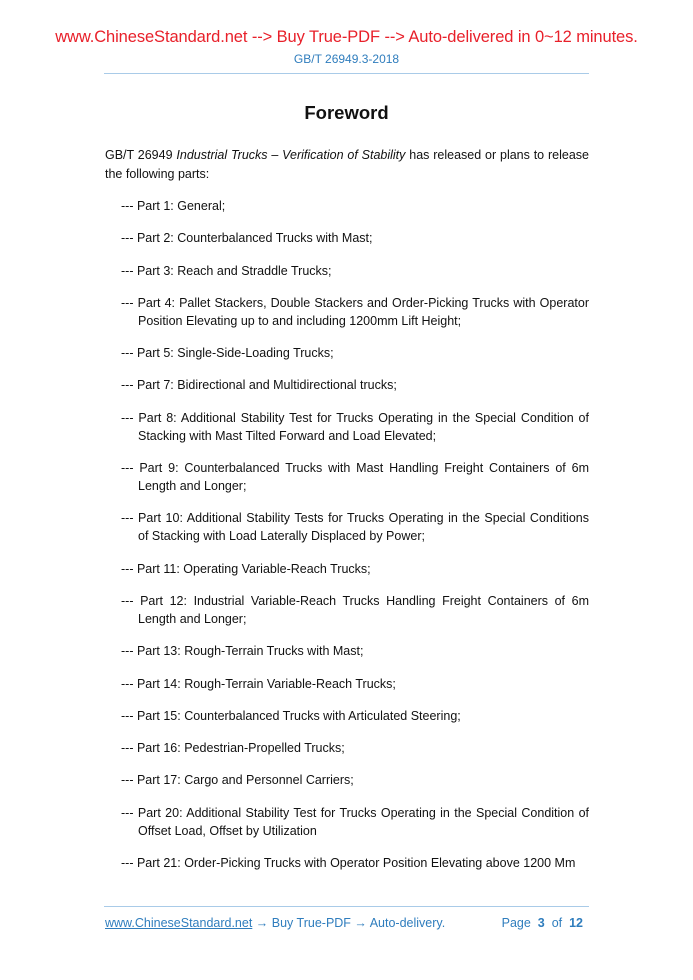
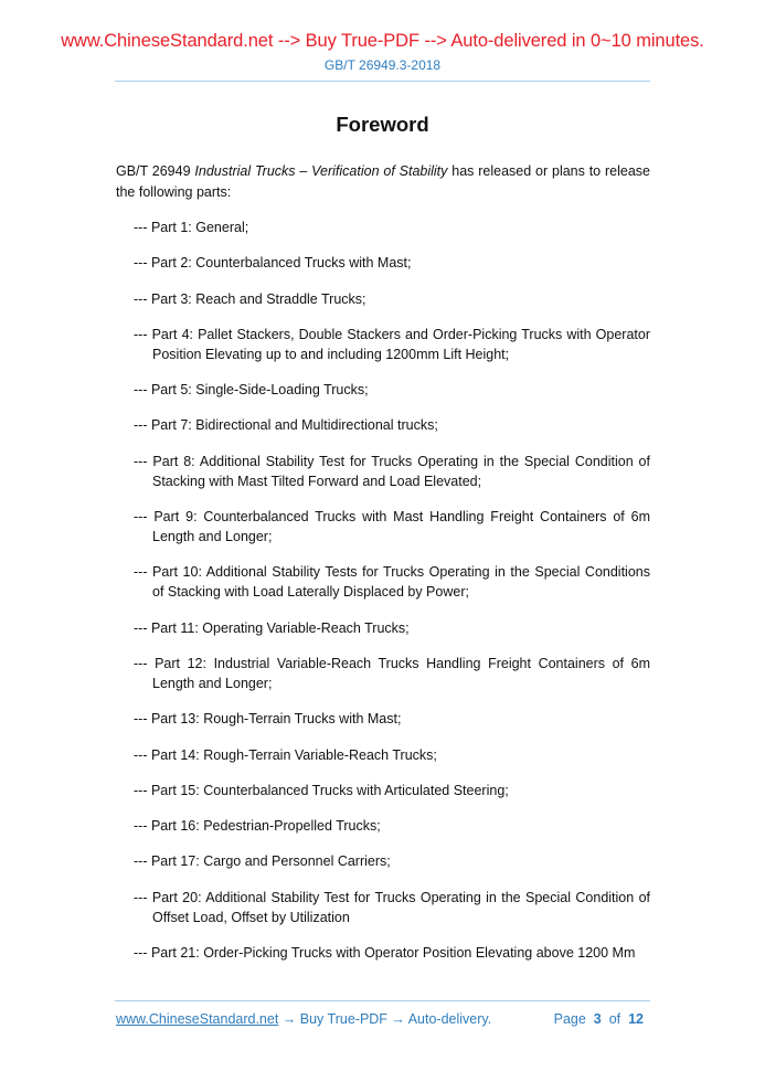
- www.ChineseStandard.net --> Buy True-PDF --> Auto-delivered in 0~12 minutes.
+ www.ChineseStandard.net --> Buy True-PDF --> Auto-delivered in 0~10 minutes.
  GB/T 26949.3-2018
  Foreword
  GB/T 26949 Industrial Trucks – Verification of Stability has released or plans to release the following parts:
  --- Part 1: General;
  --- Part 2: Counterbalanced Trucks with Mast;
  --- Part 3: Reach and Straddle Trucks;
  --- Part 4: Pallet Stackers, Double Stackers and Order-Picking Trucks with Operator Position Elevating up to and including 1200mm Lift Height;
  --- Part 5: Single-Side-Loading Trucks;
  --- Part 7: Bidirectional and Multidirectional trucks;
  --- Part 8: Additional Stability Test for Trucks Operating in the Special Condition of Stacking with Mast Tilted Forward and Load Elevated;
  --- Part 9: Counterbalanced Trucks with Mast Handling Freight Containers of 6m Length and Longer;
  --- Part 10: Additional Stability Tests for Trucks Operating in the Special Conditions of Stacking with Load Laterally Displaced by Power;
  --- Part 11: Operating Variable-Reach Trucks;
  --- Part 12: Industrial Variable-Reach Trucks Handling Freight Containers of 6m Length and Longer;
  --- Part 13: Rough-Terrain Trucks with Mast;
  --- Part 14: Rough-Terrain Variable-Reach Trucks;
  --- Part 15: Counterbalanced Trucks with Articulated Steering;
  --- Part 16: Pedestrian-Propelled Trucks;
  --- Part 17: Cargo and Personnel Carriers;
  --- Part 20: Additional Stability Test for Trucks Operating in the Special Condition of Offset Load, Offset by Utilization
  --- Part 21: Order-Picking Trucks with Operator Position Elevating above 1200 Mm
  www.ChineseStandard.net → Buy True-PDF → Auto-delivery.
  Page 3 of 12
